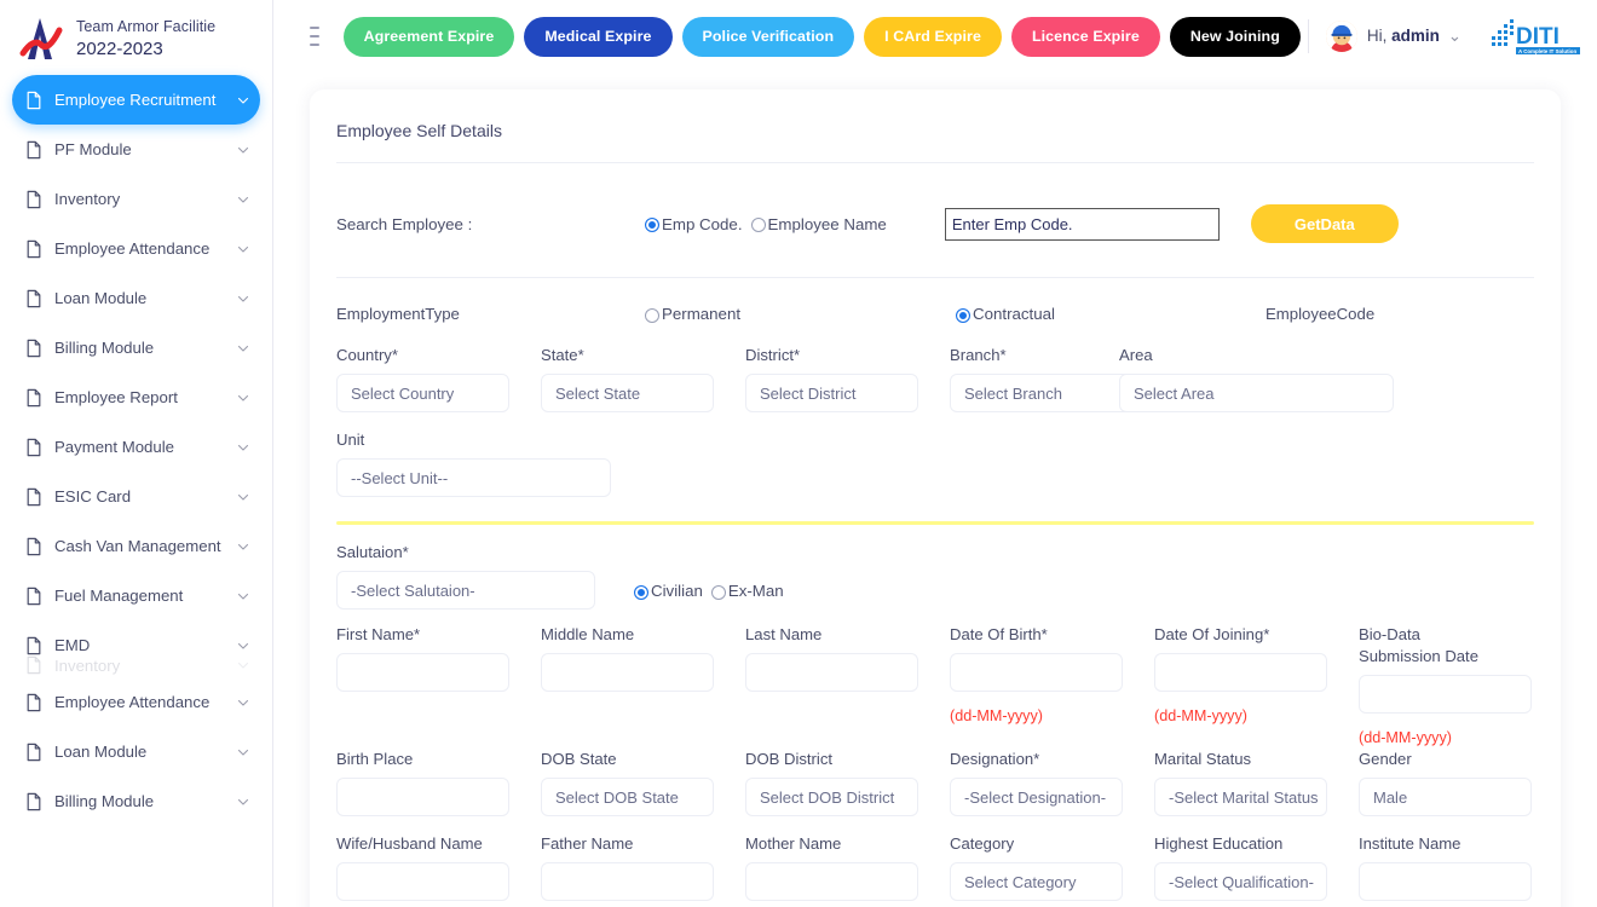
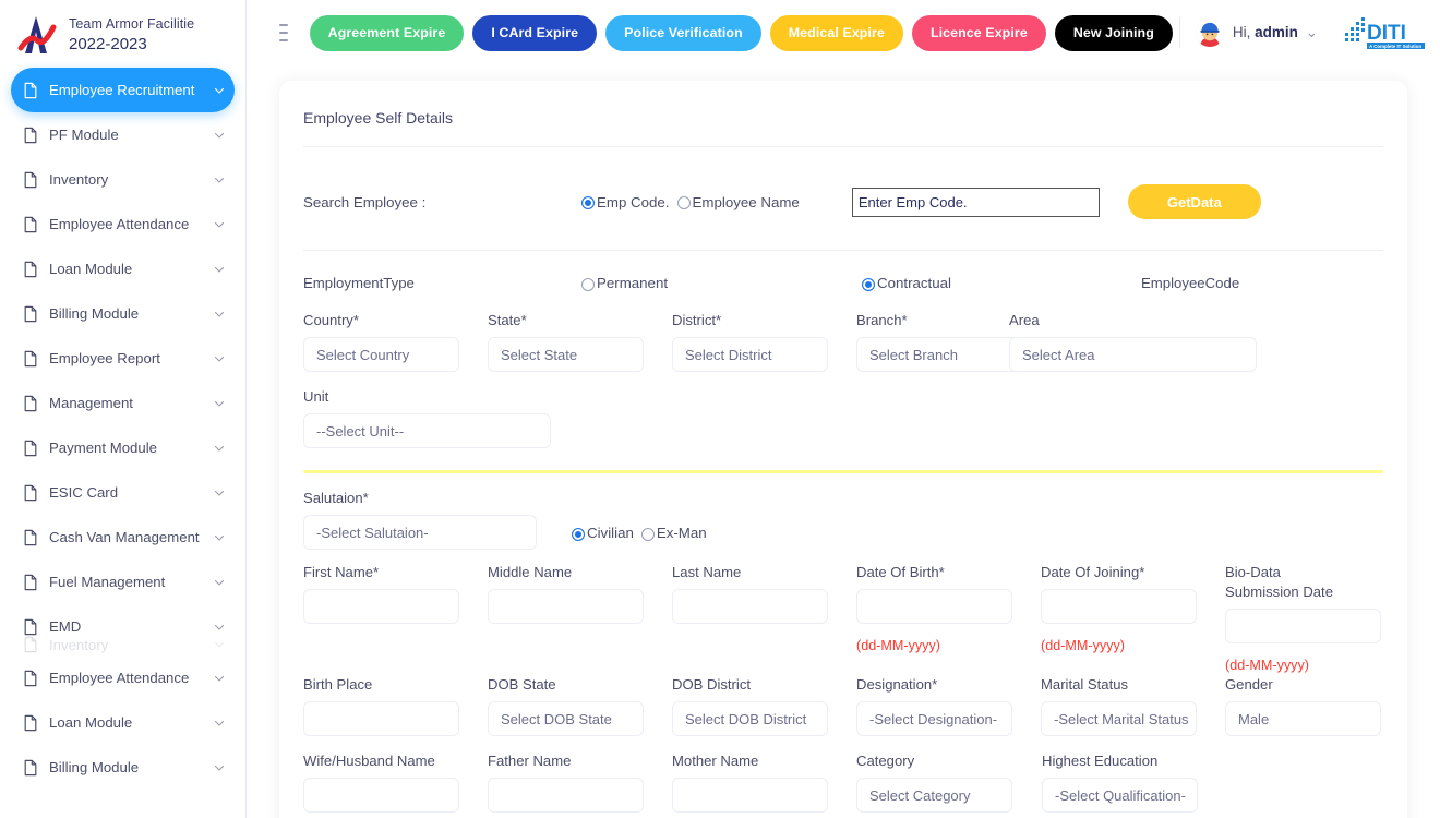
  Team Armor Facilitie
  2022-2023
  Employee Recruitment
  PF Module
  Inventory
  Employee Attendance
  Loan Module
  Billing Module
  Employee Report
+ Management
  Payment Module
  ESIC Card
  Cash Van Management
  Fuel Management
  EMD
  Inventory
  Employee Attendance
  Loan Module
  Billing Module
  Agreement Expire
- Medical Expire
+ I CArd Expire
  Police Verification
- I CArd Expire
+ Medical Expire
  Licence Expire
  New Joining
  Hi, admin ⌄
  DITI
  Employee Self Details
  Search Employee :
  Emp Code.
  Employee Name
  Enter Emp Code.
  GetData
  EmploymentType
  Permanent
  Contractual
  EmployeeCode
  Country*
  Select Country
  State*
  Select State
  District*
  Select District
  Branch*
  Select Branch
  Area
  Select Area
  Unit
  --Select Unit--
  Salutaion*
  -Select Salutaion-
  Civilian
  Ex-Man
  First Name*
  Middle Name
  Last Name
  Date Of Birth*
  (dd-MM-yyyy)
  Date Of Joining*
  (dd-MM-yyyy)
  Bio-Data Submission Date
  (dd-MM-yyyy)
  Birth Place
  DOB State
  Select DOB State
  DOB District
  Select DOB District
  Designation*
  -Select Designation-
  Marital Status
  -Select Marital Status
  Gender
  Male
  Wife/Husband Name
  Father Name
  Mother Name
  Category
  Select Category
  Highest Education
  -Select Qualification-
- Institute Name
